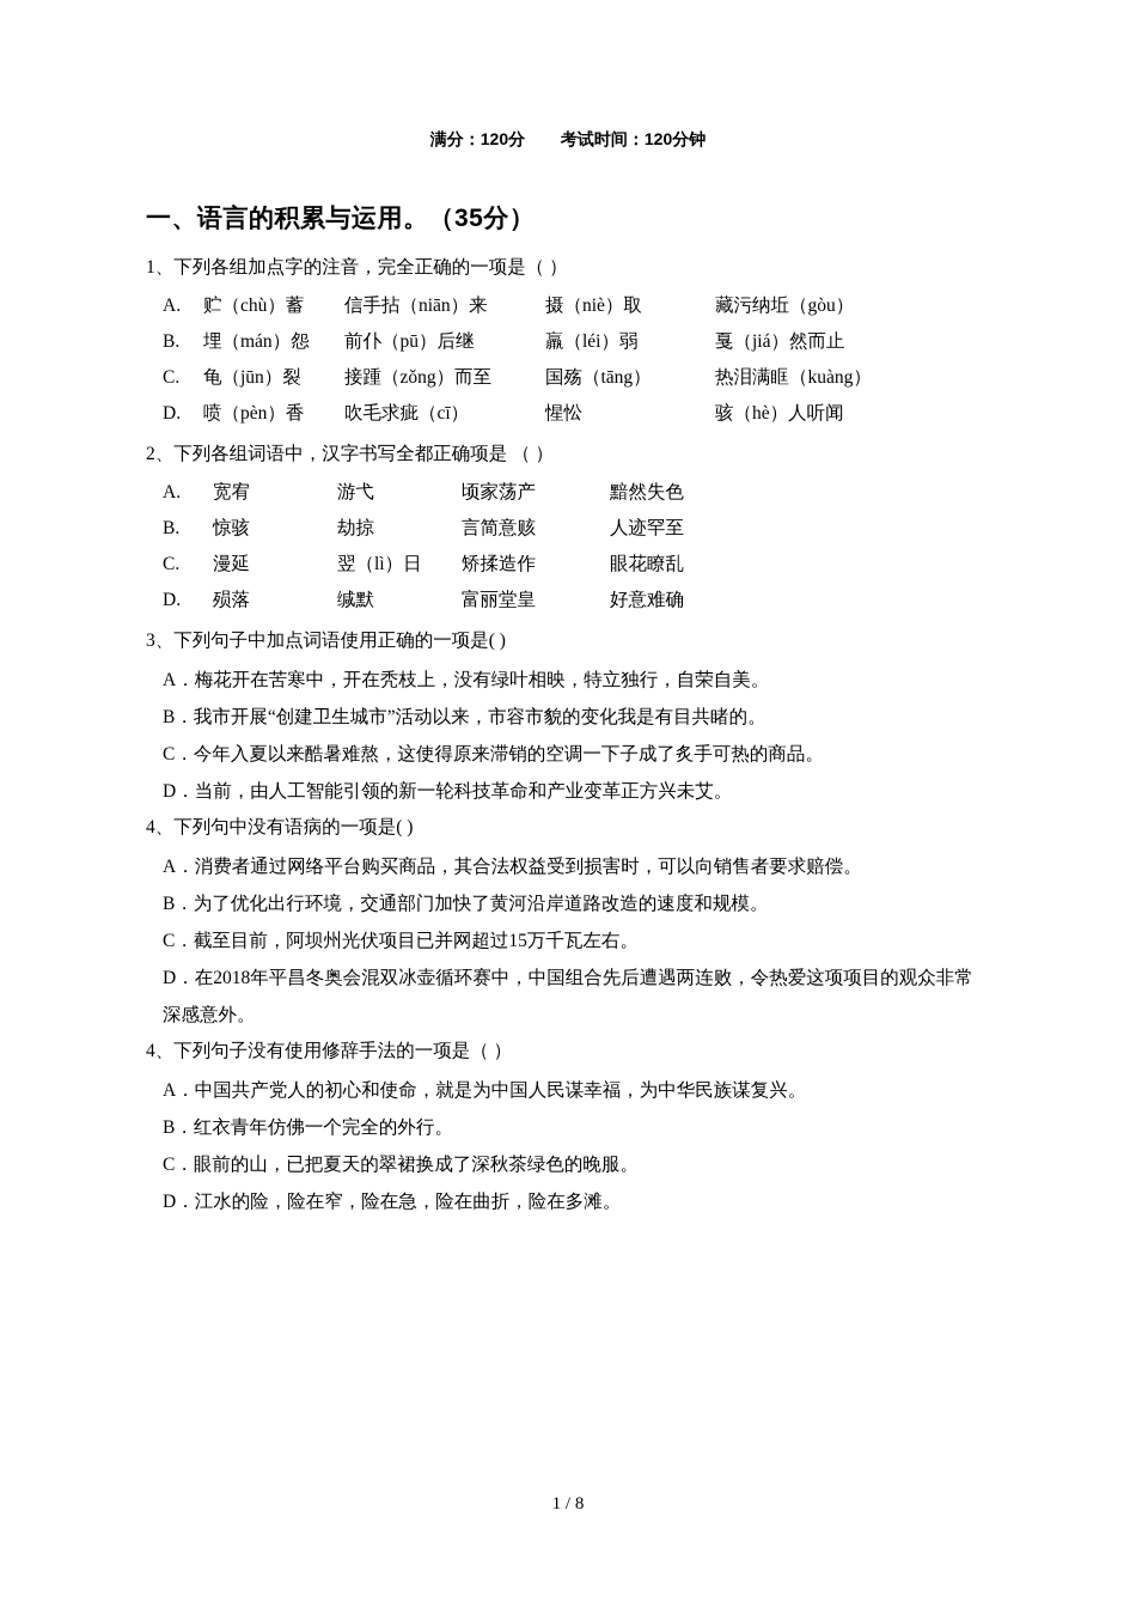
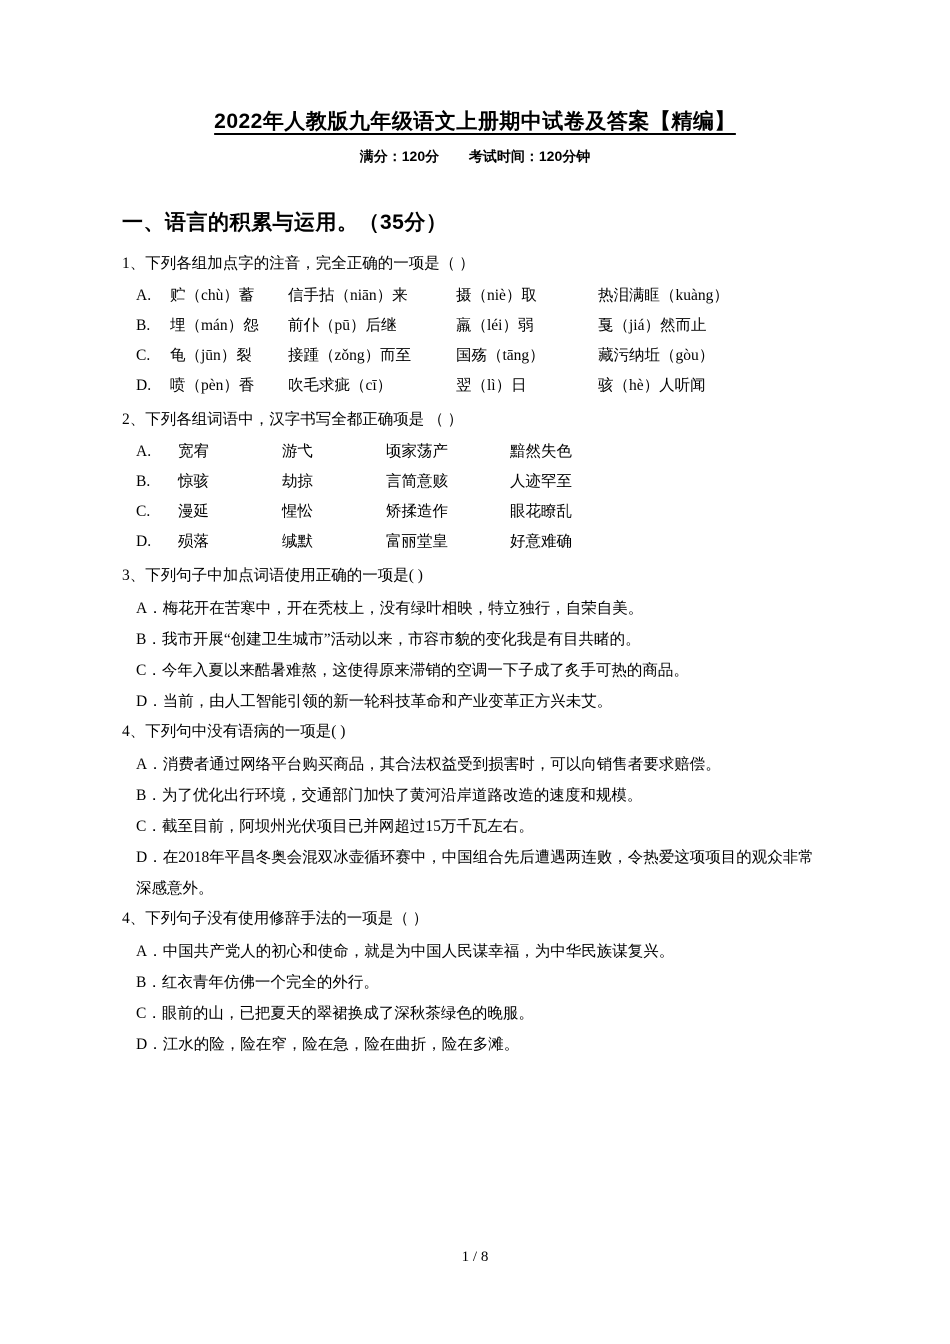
+ 2022年人教版九年级语文上册期中试卷及答案【精编】
  满分：120分 考试时间：120分钟
  一、语言的积累与运用。（35分）
  1、下列各组加点字的注音，完全正确的一项是（ ）
- A.	贮（chù）蓄	信手拈（niān）来	摄（niè）取	藏污纳坵（gòu）
+ A.	贮（chù）蓄	信手拈（niān）来	摄（niè）取	热泪满眶（kuàng）
  B.	埋（mán）怨	前仆（pū）后继	羸（léi）弱	戛（jiá）然而止
- C.	龟（jūn）裂	接踵（zǒng）而至	国殇（tāng）	热泪满眶（kuàng）
+ C.	龟（jūn）裂	接踵（zǒng）而至	国殇（tāng）	藏污纳坵（gòu）
- D.	喷（pèn）香	吹毛求疵（cī）	惺忪	骇（hè）人听闻
+ D.	喷（pèn）香	吹毛求疵（cī）	翌（lì）日	骇（hè）人听闻
  2、下列各组词语中，汉字书写全都正确项是 （ ）
  A.	宽宥	游弋	顷家荡产	黯然失色
  B.	惊骇	劫掠	言简意赅	人迹罕至
- C.	漫延	翌（lì）日	矫揉造作	眼花瞭乱
+ C.	漫延	惺忪	矫揉造作	眼花瞭乱
  D.	殒落	缄默	富丽堂皇	好意难确
  3、下列句子中加点词语使用正确的一项是( )
  A．梅花开在苦寒中，开在秃枝上，没有绿叶相映，特立独行，自荣自美。
  B．我市开展“创建卫生城市”活动以来，市容市貌的变化我是有目共睹的。
  C．今年入夏以来酷暑难熬，这使得原来滞销的空调一下子成了炙手可热的商品。
  D．当前，由人工智能引领的新一轮科技革命和产业变革正方兴未艾。
  4、下列句中没有语病的一项是( )
  A．消费者通过网络平台购买商品，其合法权益受到损害时，可以向销售者要求赔偿。
  B．为了优化出行环境，交通部门加快了黄河沿岸道路改造的速度和规模。
  C．截至目前，阿坝州光伏项目已并网超过15万千瓦左右。
  D．在2018年平昌冬奥会混双冰壶循环赛中，中国组合先后遭遇两连败，令热爱这项项目的观众非常深感意外。
  4、下列句子没有使用修辞手法的一项是（ ）
  A．中国共产党人的初心和使命，就是为中国人民谋幸福，为中华民族谋复兴。
  B．红衣青年仿佛一个完全的外行。
  C．眼前的山，已把夏天的翠裙换成了深秋茶绿色的晚服。
  D．江水的险，险在窄，险在急，险在曲折，险在多滩。
  1 / 8
